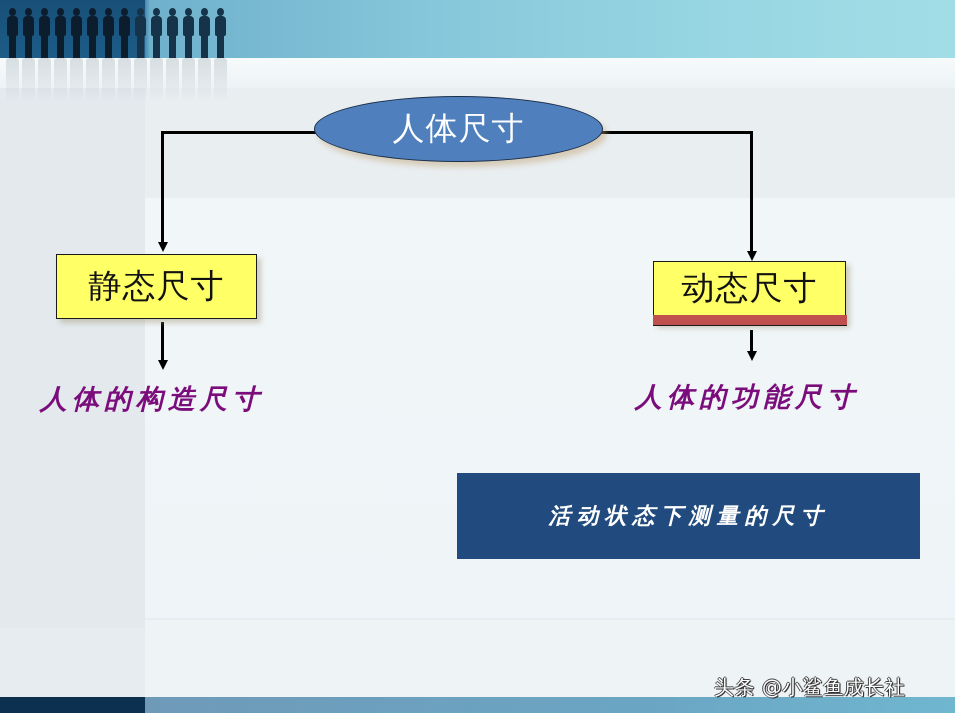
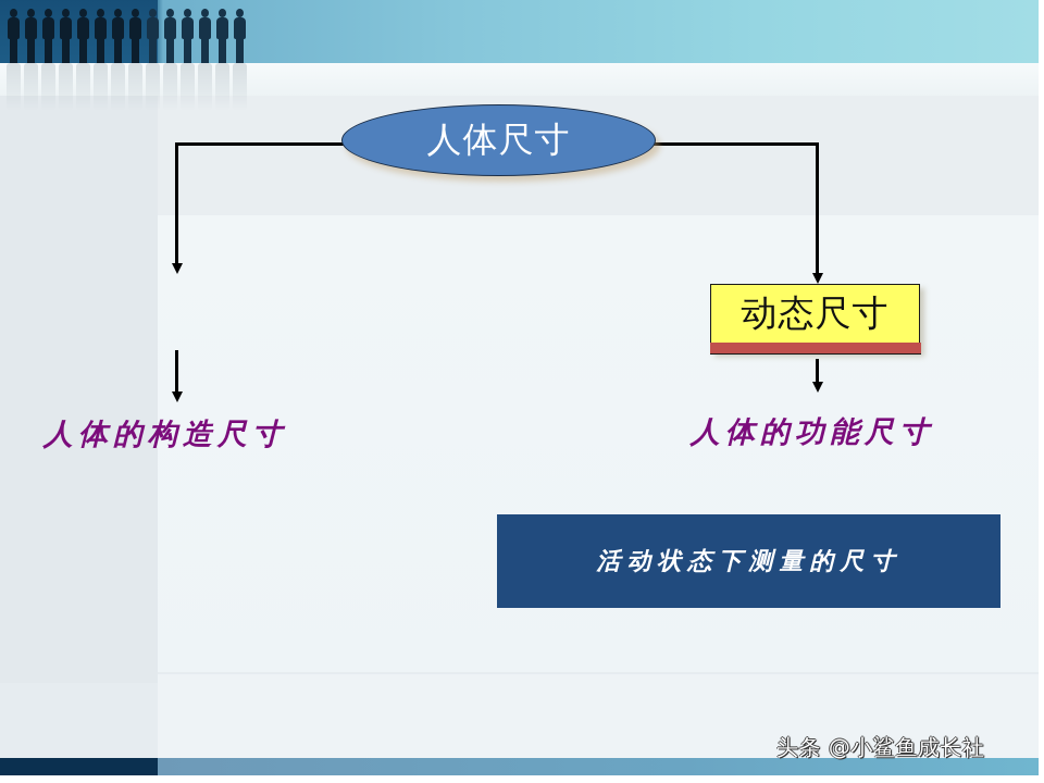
  人体尺寸
- 静态尺寸
  动态尺寸
  人体的构造尺寸
  人体的功能尺寸
  活动状态下测量的尺寸
  头条 @小鲨鱼成长社
